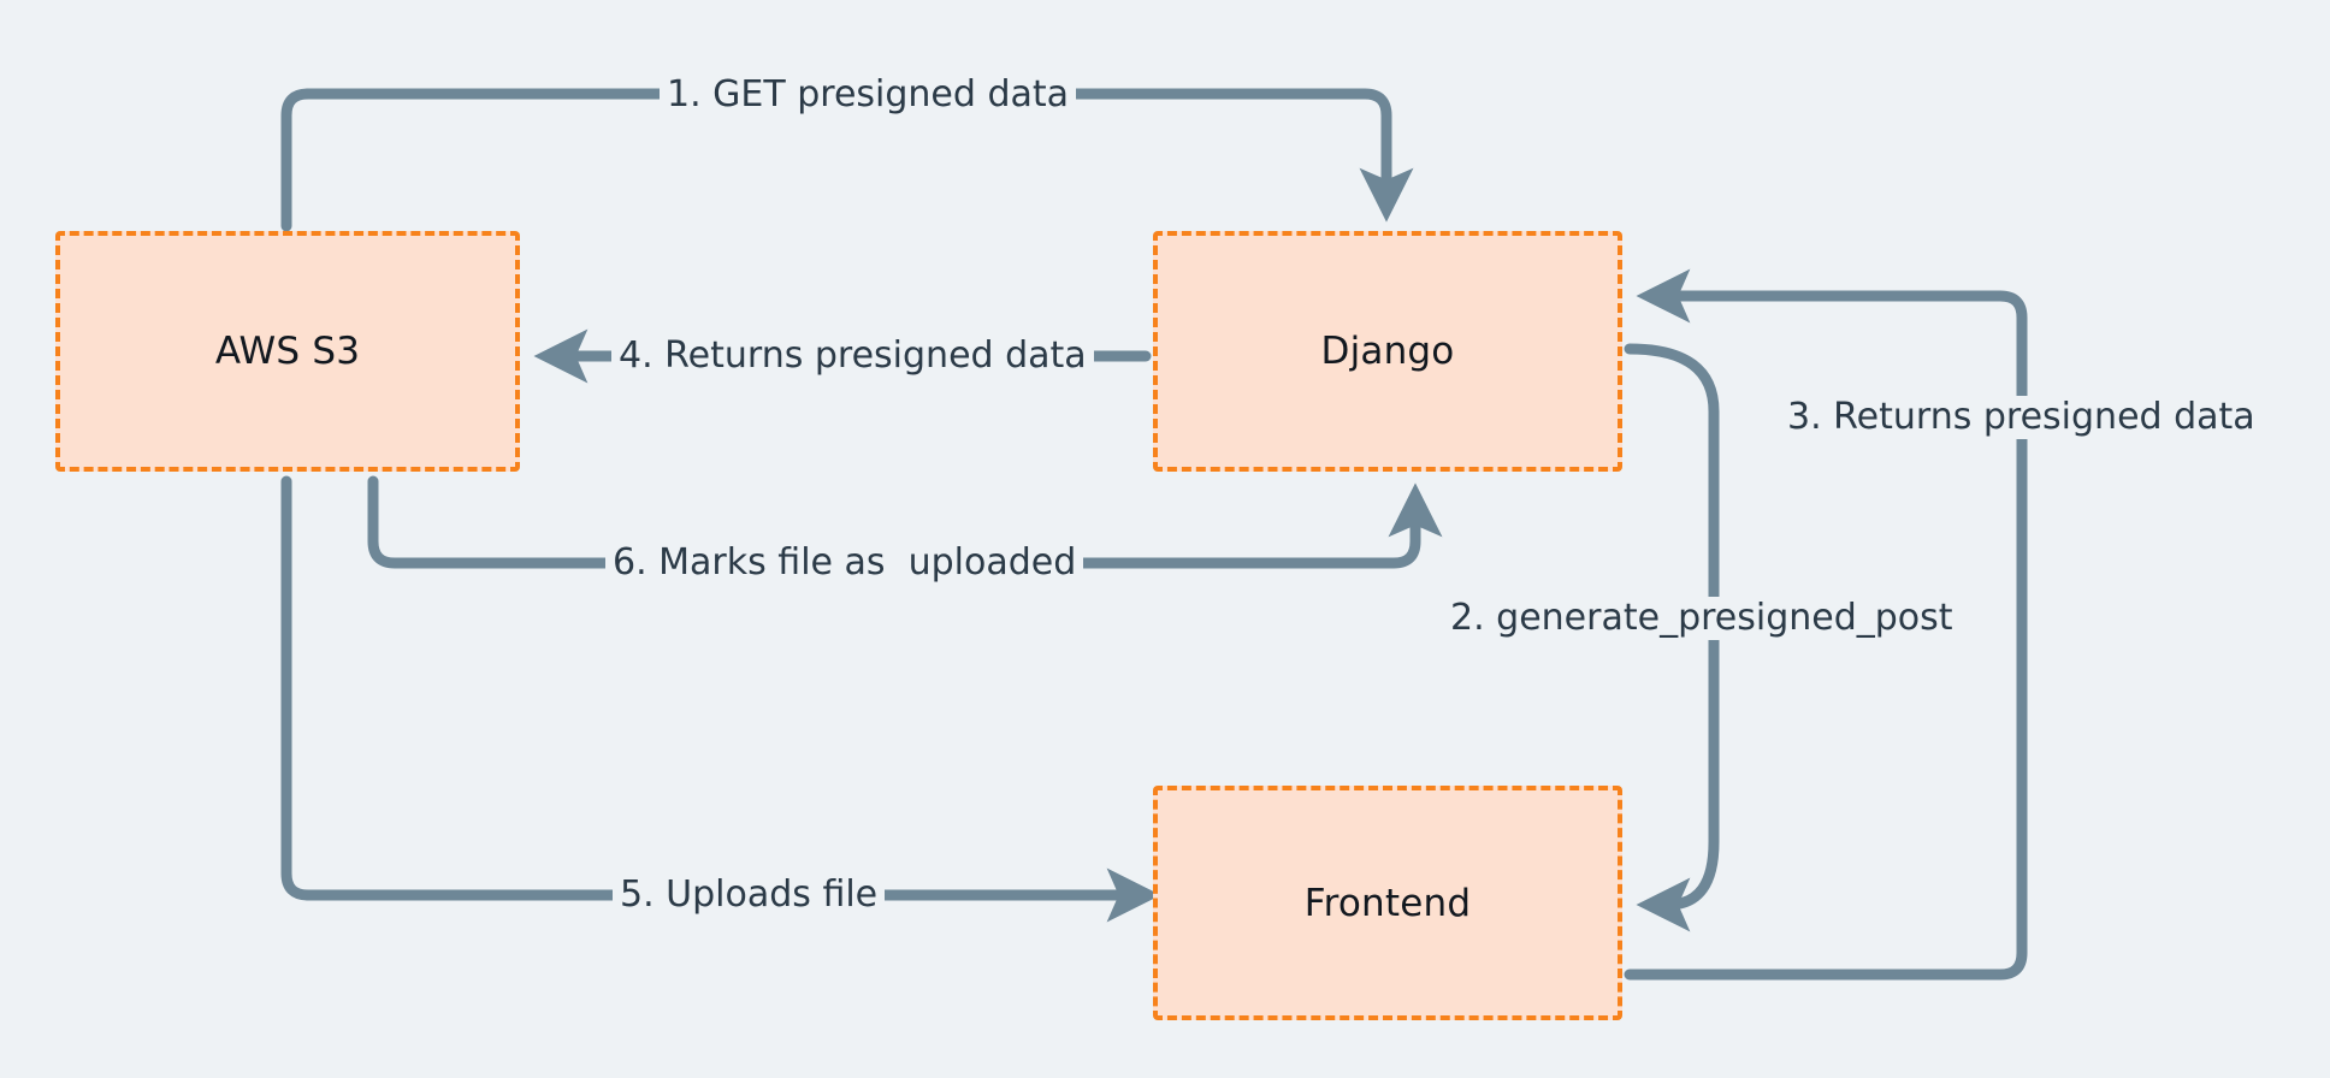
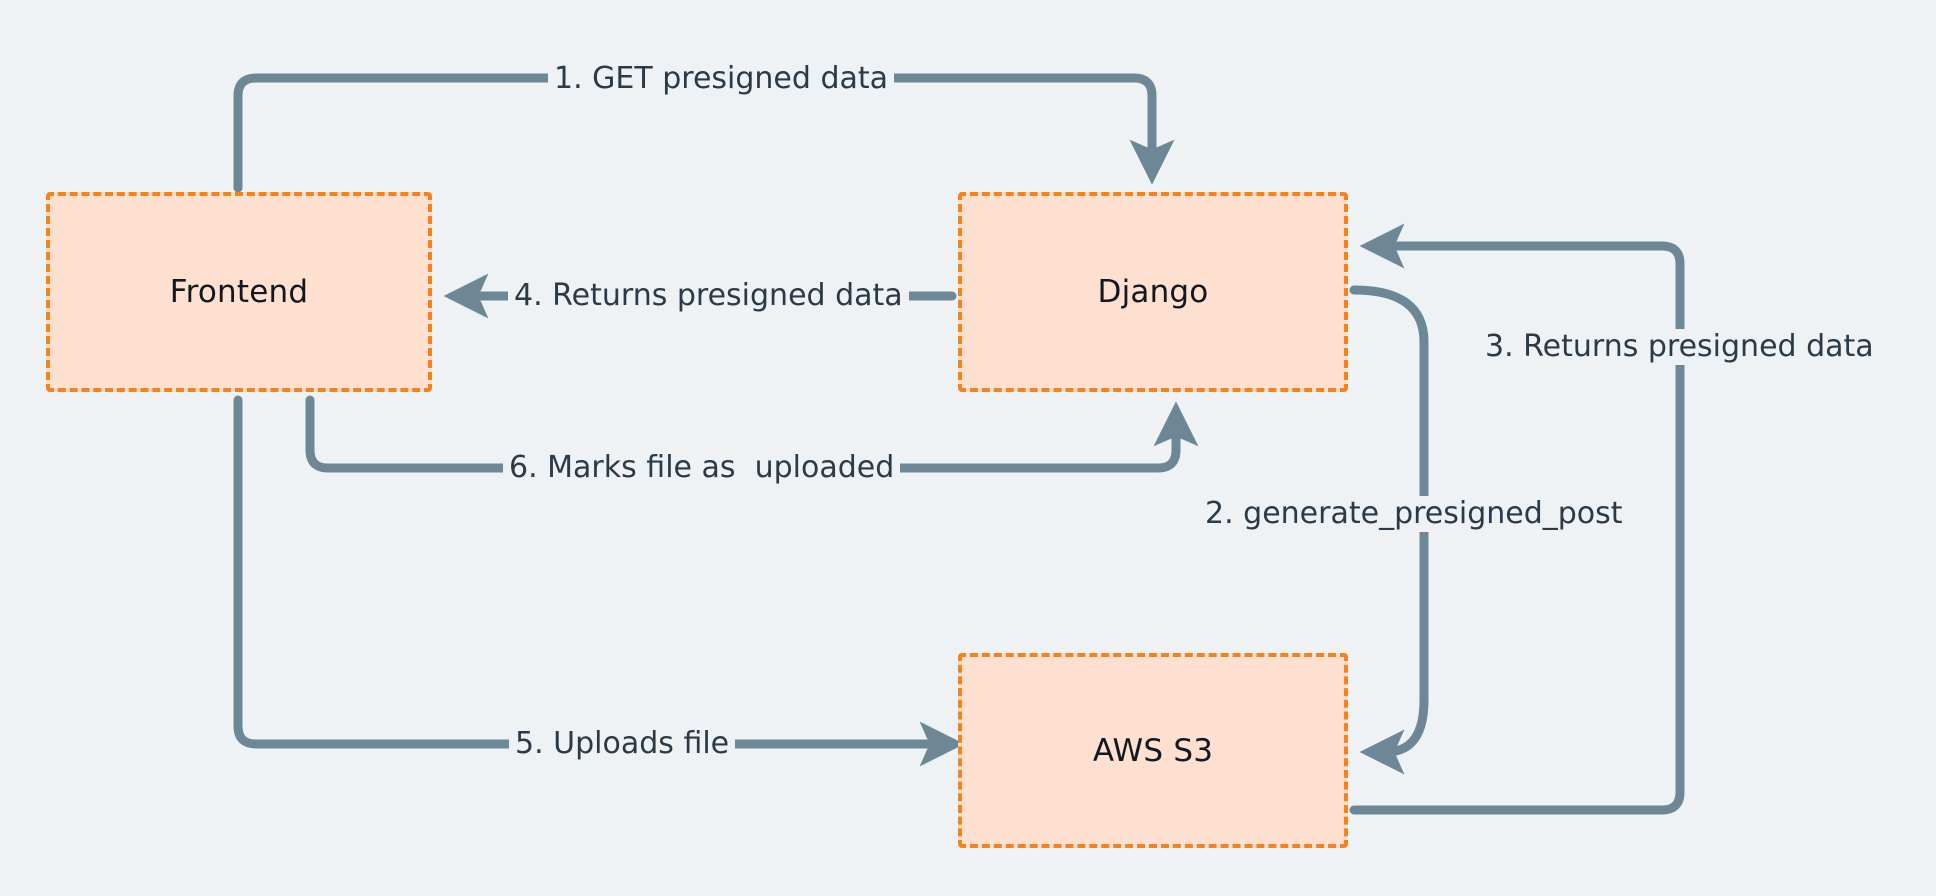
- AWS S3
+ Frontend
  Django
- Frontend
+ AWS S3
  1. GET presigned data
  2. generate_presigned_post
  3. Returns presigned data
  4. Returns presigned data
  5. Uploads file
  6. Marks file as uploaded
